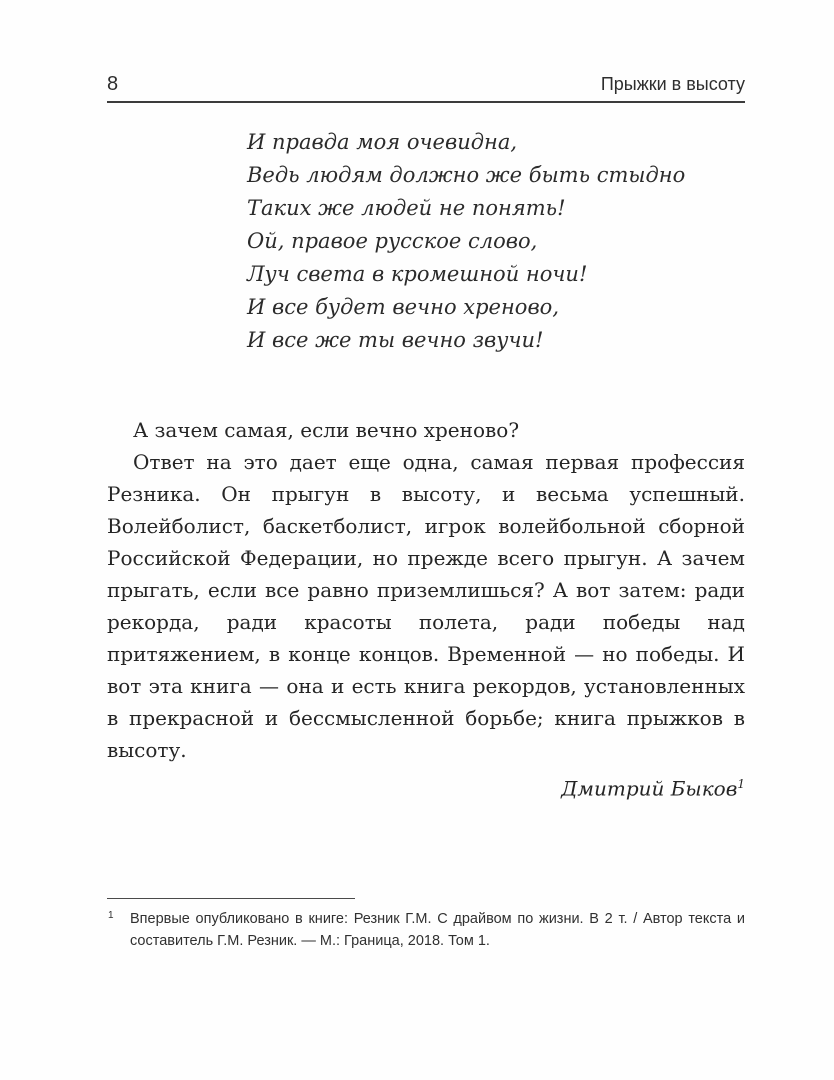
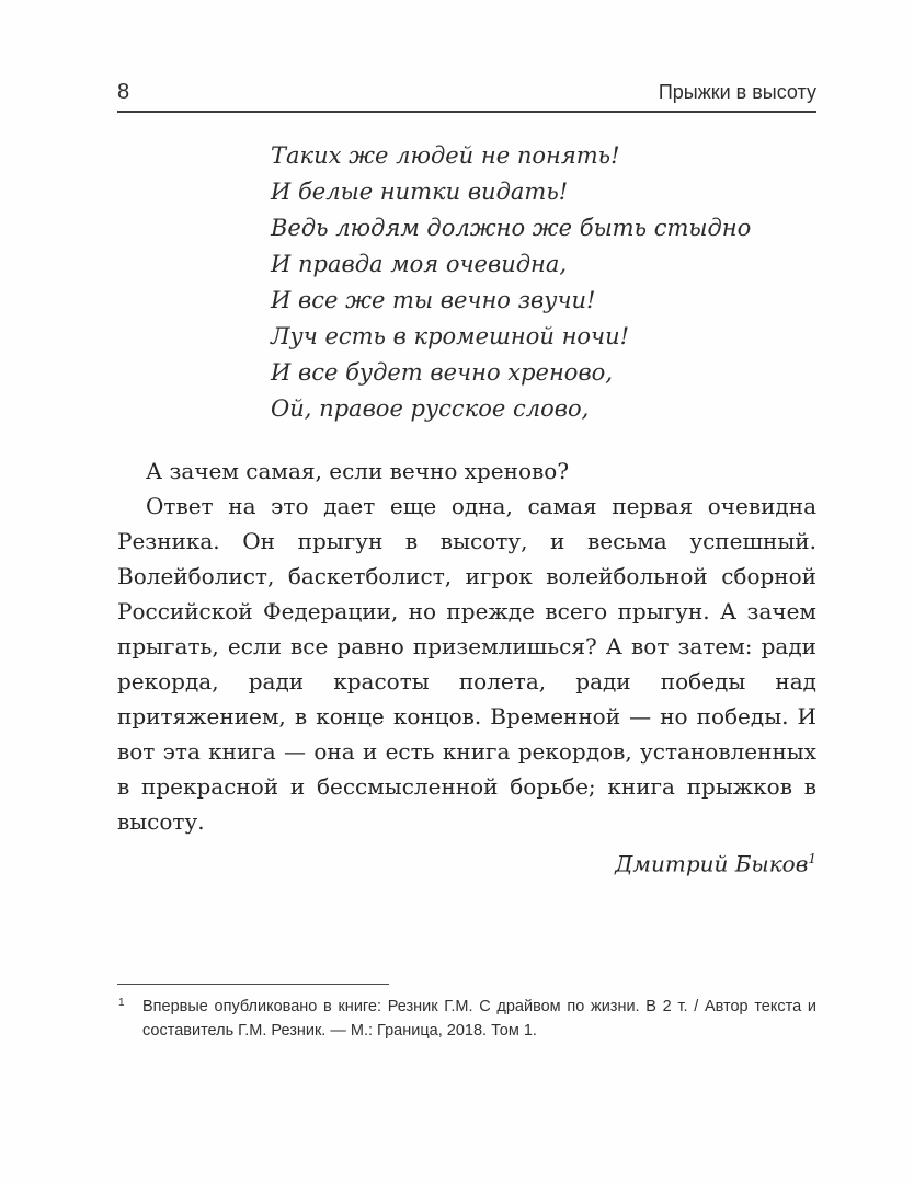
  8
  Прыжки в высоту
- И правда моя очевидна,
+ Таких же людей не понять!
+ И белые нитки видать!
  Ведь людям должно же быть стыдно
- Таких же людей не понять!
+ И правда моя очевидна,
- Ой, правое русское слово,
+ И все же ты вечно звучи!
- Луч света в кромешной ночи!
+ Луч есть в кромешной ночи!
  И все будет вечно хреново,
- И все же ты вечно звучи!
+ Ой, правое русское слово,
  А зачем самая, если вечно хреново?
- Ответ на это дает еще одна, самая первая профессия Резника. Он прыгун в высоту, и весьма успешный. Волейболист, баскет­болист, игрок волейбольной сборной Российской Федерации, но прежде всего прыгун. А зачем прыгать, если все равно призем­лишься? А вот затем: ради рекорда, ради красоты полета, ради победы над притяжением, в конце концов. Временной — но побе­ды. И вот эта книга — она и есть книга рекордов, установленных в прекрасной и бессмысленной борьбе; книга прыжков в высоту.
+ Ответ на это дает еще одна, самая первая очевидна Резника. Он прыгун в высоту, и весьма успешный. Волейболист, баскет­болист, игрок волейбольной сборной Российской Федерации, но прежде всего прыгун. А зачем прыгать, если все равно призем­лишься? А вот затем: ради рекорда, ради красоты полета, ради победы над притяжением, в конце концов. Временной — но побе­ды. И вот эта книга — она и есть книга рекордов, установленных в прекрасной и бессмысленной борьбе; книга прыжков в высоту.
  Дмитрий Быков1
  1
  Впервые опубликовано в книге: Резник Г.М. С драйвом по жизни. В 2 т. / Автор текста и составитель Г.М. Резник. — М.: Граница, 2018. Том 1.
